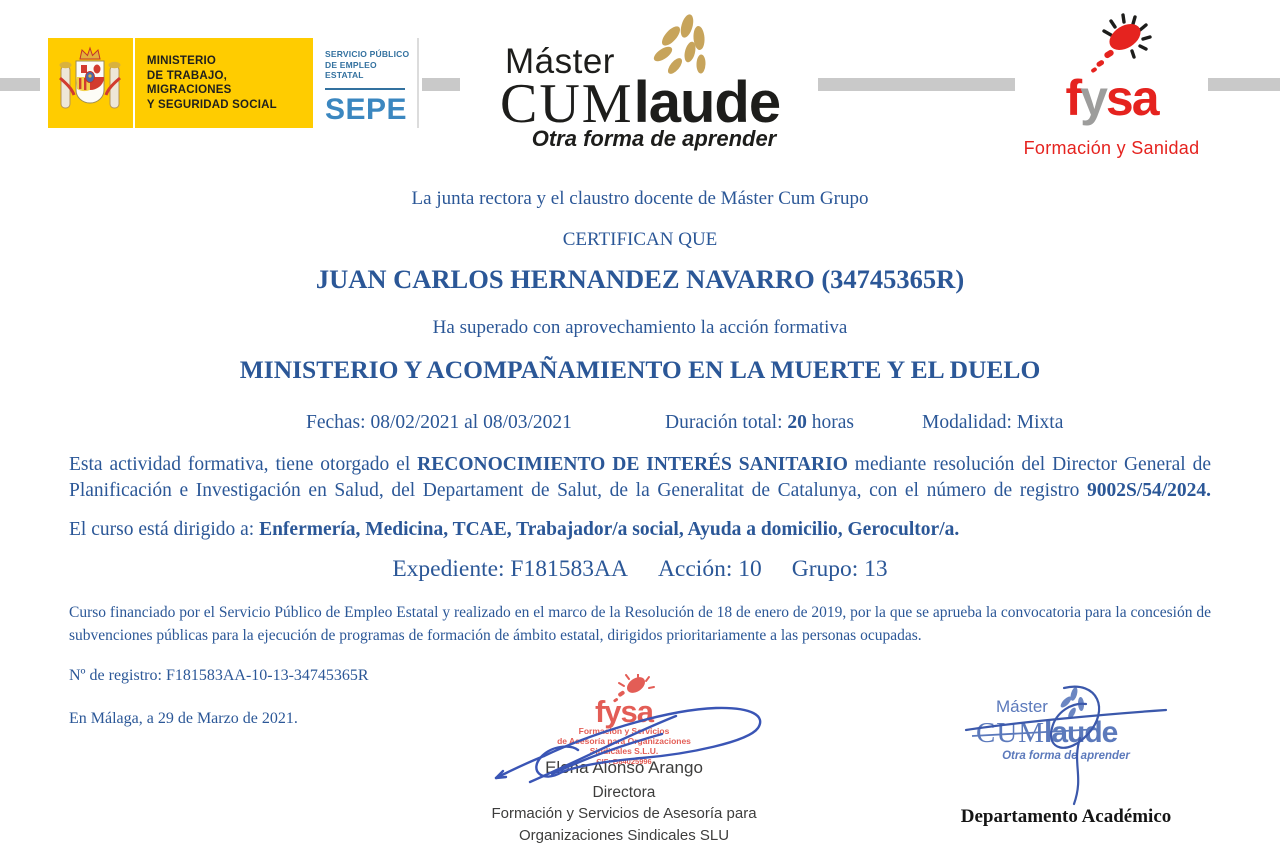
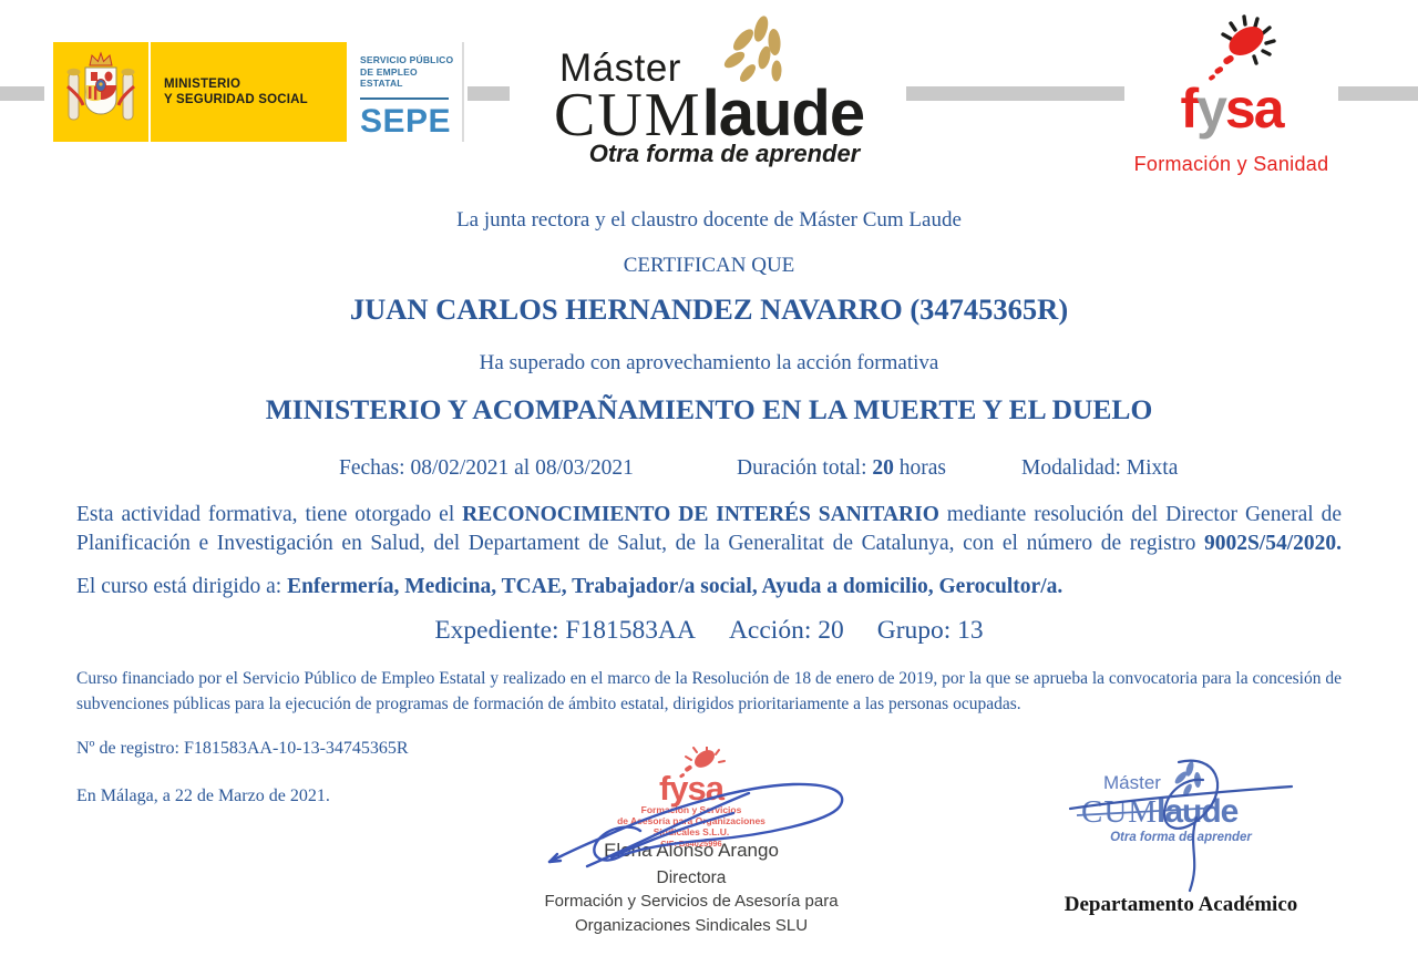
  MINISTERIO
- DE TRABAJO, MIGRACIONES
  Y SEGURIDAD SOCIAL
  SERVICIO PÚBLICO
  DE EMPLEO ESTATAL
  SEPE
  Máster
  CUMlaude
  Otra forma de aprender
  fysa
  Formación y Sanidad
- La junta rectora y el claustro docente de Máster Cum Grupo
+ La junta rectora y el claustro docente de Máster Cum Laude
  CERTIFICAN QUE
  JUAN CARLOS HERNANDEZ NAVARRO (34745365R)
  Ha superado con aprovechamiento la acción formativa
  MINISTERIO Y ACOMPAÑAMIENTO EN LA MUERTE Y EL DUELO
  Fechas: 08/02/2021 al 08/03/2021
  Duración total: 20 horas
  Modalidad: Mixta
- Esta actividad formativa, tiene otorgado el RECONOCIMIENTO DE INTERÉS SANITARIO mediante resolución del Director General de Planificación e Investigación en Salud, del Departament de Salut, de la Generalitat de Catalunya, con el número de registro 9002S/54/2024.
+ Esta actividad formativa, tiene otorgado el RECONOCIMIENTO DE INTERÉS SANITARIO mediante resolución del Director General de Planificación e Investigación en Salud, del Departament de Salut, de la Generalitat de Catalunya, con el número de registro 9002S/54/2020.
  El curso está dirigido a: Enfermería, Medicina, TCAE, Trabajador/a social, Ayuda a domicilio, Gerocultor/a.
  Expediente: F181583AA
- Acción: 10
+ Acción: 20
  Grupo: 13
  Curso financiado por el Servicio Público de Empleo Estatal y realizado en el marco de la Resolución de 18 de enero de 2019, por la que se aprueba la convocatoria para la concesión de subvenciones públicas para la ejecución de programas de formación de ámbito estatal, dirigidos prioritariamente a las personas ocupadas.
  Nº de registro: F181583AA-10-13-34745365R
- En Málaga, a 29 de Marzo de 2021.
+ En Málaga, a 22 de Marzo de 2021.
  Ela Alonso Arango
  Directora
  Formación y Servicios de Asesoría para
  Organizaciones Sindicales SLU
  fysa
  Formaón y Svicios
  de Asoría paa Oanizaciones
  Sncales S.L.U.
  Departamento Académico
  Máster
  CUM
  laude
  Otra forma de aprender
